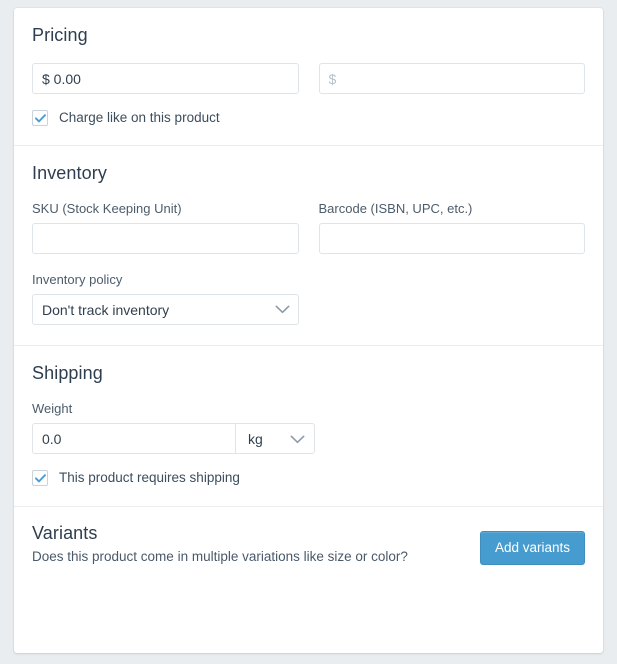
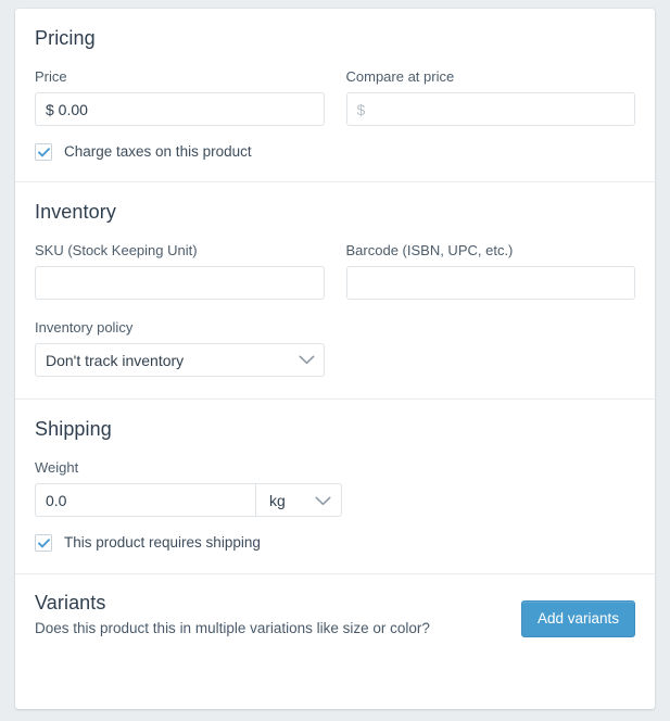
  Pricing
+ Price
  $ 0.00
+ Compare at price
  $
- Charge like on this product
+ Charge taxes on this product
  Inventory
  SKU (Stock Keeping Unit)
  Barcode (ISBN, UPC, etc.)
  Inventory policy
  Don't track inventory
  Shipping
  Weight
  0.0
  kg
  This product requires shipping
  Variants
- Does this product come in multiple variations like size or color?
+ Does this product this in multiple variations like size or color?
  Add variants
